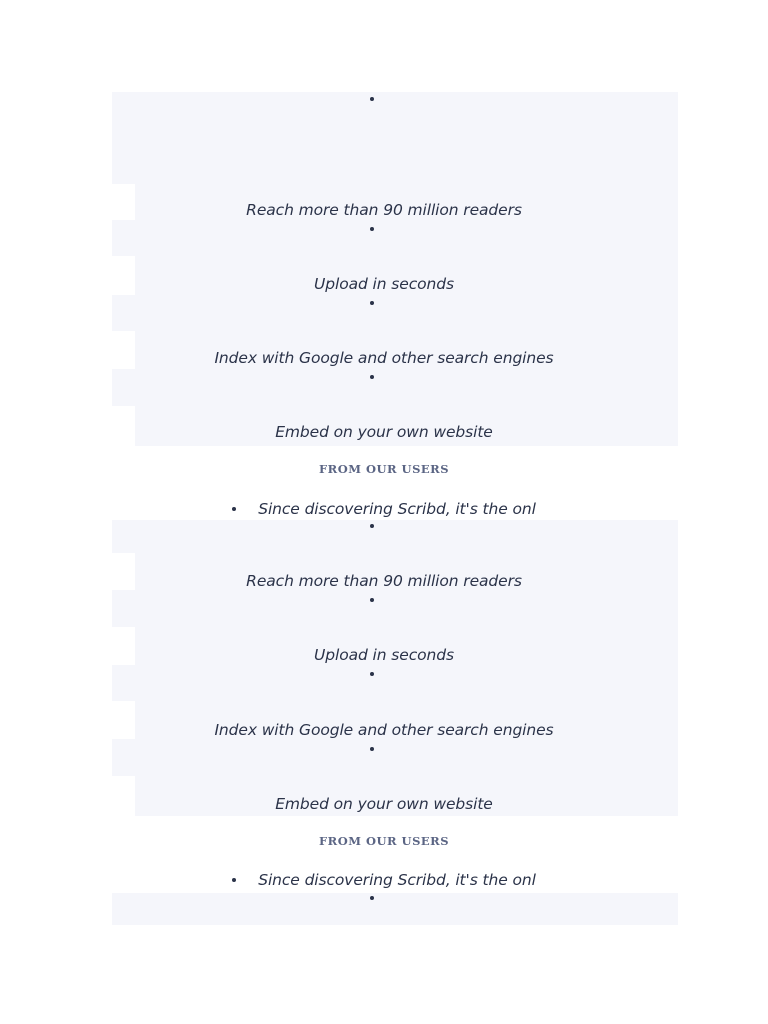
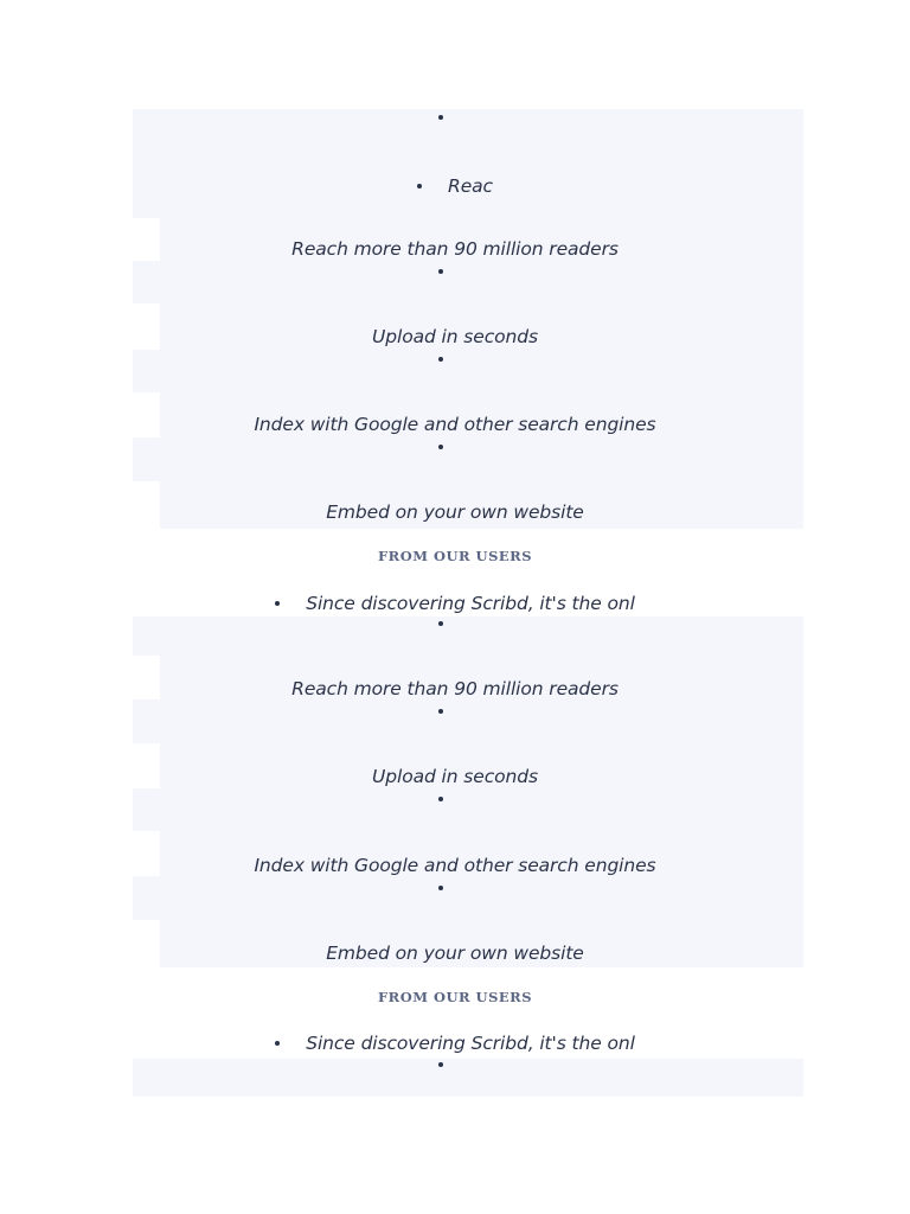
+ Reac
  Reach more than 90 million readers
  Upload in seconds
  Index with Google and other search engines
  Embed on your own website
  FROM OUR USERS
  Since discovering Scribd, it's the onl
  Reach more than 90 million readers
  Upload in seconds
  Index with Google and other search engines
  Embed on your own website
  FROM OUR USERS
  Since discovering Scribd, it's the onl
